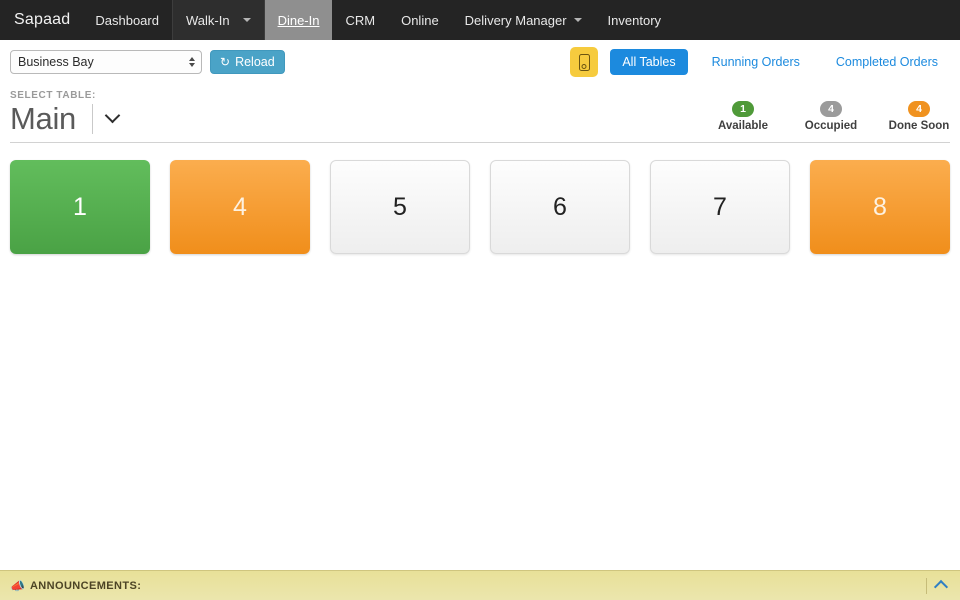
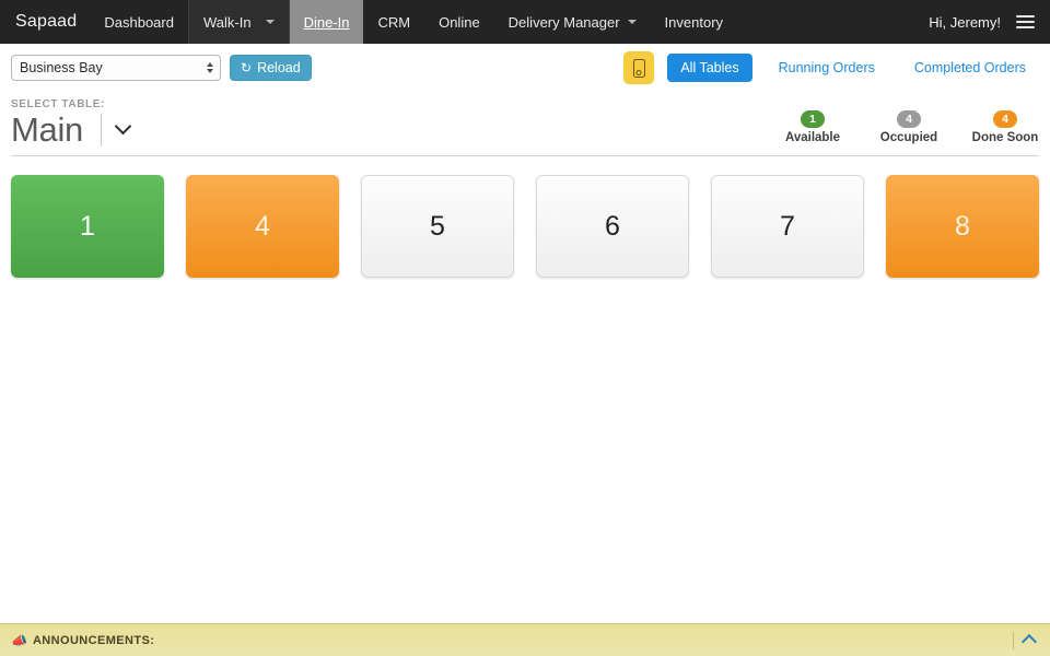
  Sapaad
  Dashboard
  Walk-In
  Dine-In
  CRM
  Online
  Delivery Manager
  Inventory
+ Hi, Jeremy!
  Business Bay
  ↻
  Reload
  All Tables
  Running Orders
  Completed Orders
  SELECT TABLE:
  Main
  1
  Available
  4
  Occupied
  4
  Done Soon
  1
  4
  5
  6
  7
  8
  📣
  ANNOUNCEMENTS:
